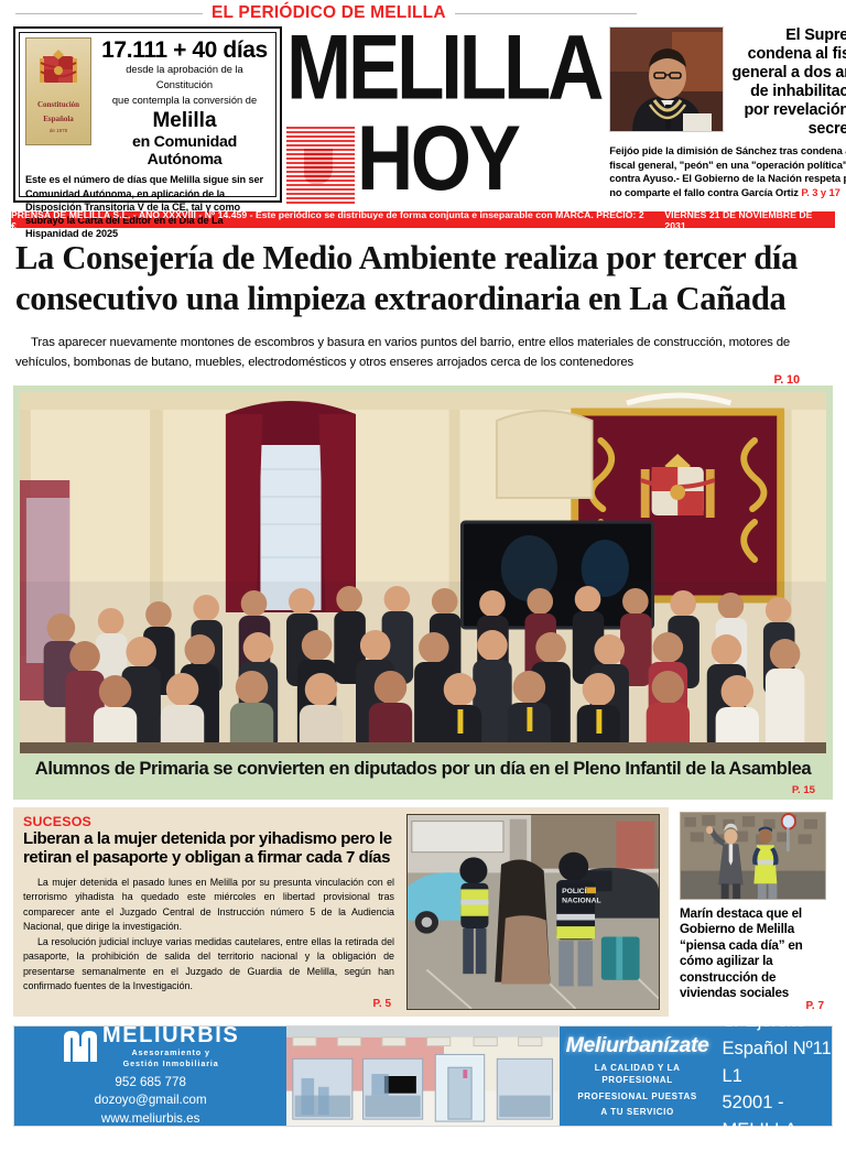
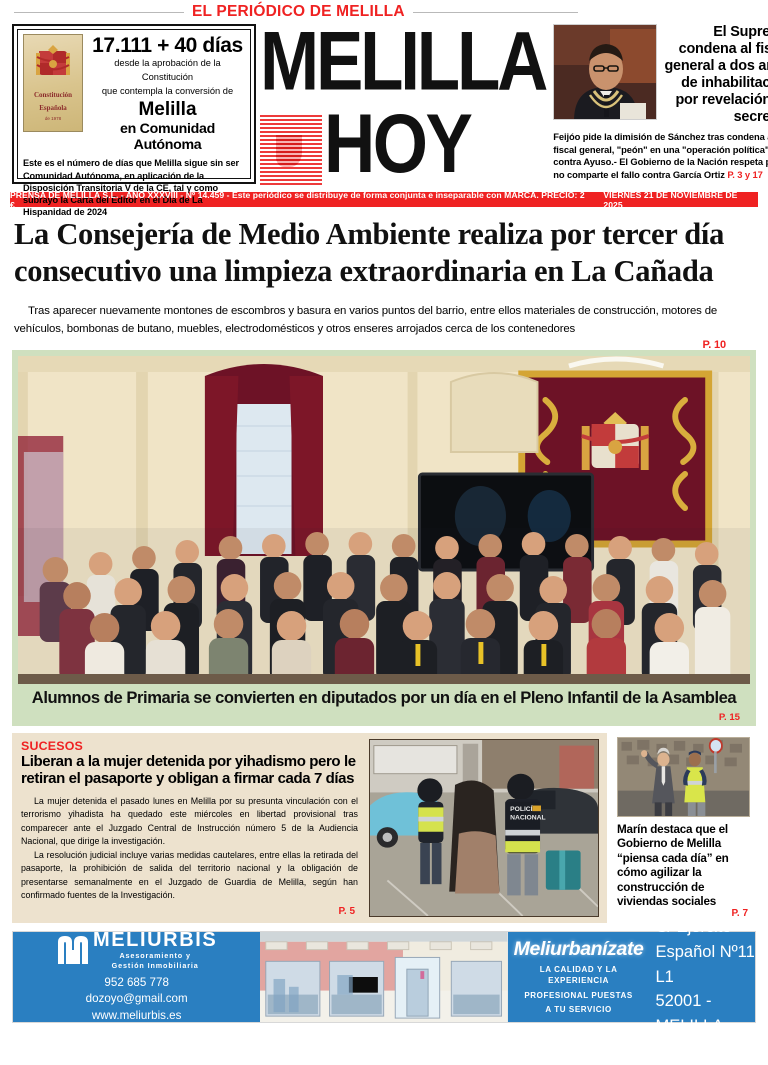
  EL PERIÓDICO DE MELILLA
  Constitución
  Española
  17.111 + 40 días
  desde la aprobación de la Constitución
  que contempla la conversión de
  Melilla
  en Comunidad Autónoma
- Este es el número de días que Melilla sigue sin ser Comunidad Autónoma, en aplicación de la Disposición Transitoria V de la CE, tal y como subrayó la Carta del Editor en el Día de La Hispanidad de 2025
+ Este es el número de días que Melilla sigue sin ser Comunidad Autónoma, en aplicación de la Disposición Transitoria V de la CE, tal y como subrayó la Carta del Editor en el Día de La Hispanidad de 2024
  MELILLA
  HOY
  El Supre condena al fi general a dos a de inhabilitac por revelación secre
  Feijóo pide la dimisión de Sánchez tras condena fiscal general, "peón" en una "operación política" contra Ayuso.- El Gobierno de la Nación respeta no comparte el fallo contra García Ortiz P. 3 y 17
  PRENSA DE MELILLA S.L. - AÑO XXXVIII - Nº 14.459 - Este periódico se distribuye de forma conjunta e inseparable con MARCA. PRECIO: 2 €
- VIERNES 21 DE NOVIEMBRE DE 2031
+ VIERNES 21 DE NOVIEMBRE DE 2025
  La Consejería de Medio Ambiente realiza por tercer día consecutivo una limpieza extraordinaria en La Cañada
  Tras aparecer nuevamente montones de escombros y basura en varios puntos del barrio, entre ellos materiales de construcción, motores de vehículos, bombonas de butano, muebles, electrodomésticos y otros enseres arrojados cerca de los contenedores
  P. 10
  Alumnos de Primaria se convierten en diputados por un día en el Pleno Infantil de la Asamblea
  P. 15
  SUCESOS
  Liberan a la mujer detenida por yihadismo pero le retiran el pasaporte y obligan a firmar cada 7 días
  La mujer detenida el pasado lunes en Melilla por su presunta vinculación con el terrorismo yihadista ha quedado este miércoles en libertad provisional tras comparecer ante el Juzgado Central de Instrucción número 5 de la Audiencia Nacional, que dirige la investigación.
  La resolución judicial incluye varias medidas cautelares, entre ellas la retirada del pasaporte, la prohibición de salida del territorio nacional y la obligación de presentarse semanalmente en el Juzgado de Guardia de Melilla, según han confirmado fuentes de la Investigación.
  P. 5
  Marín destaca que el Gobierno de Melilla “piensa cada día” en cómo agilizar la construcción de viviendas sociales
  P. 7
  MELIURBIS
  Asesoramiento y
  Gestión Inmobiliaria
  952 685 778
  dozoyo@gmail.com
  www.meliurbis.es
  Meliurbanízate
- LA CALIDAD Y LA PROFESIONAL
+ LA CALIDAD Y LA EXPERIENCIA
  PROFESIONAL PUESTAS
  A TU SERVICIO
  C/ Ejército
  Español Nº11 L1
  52001 - MELILLA
